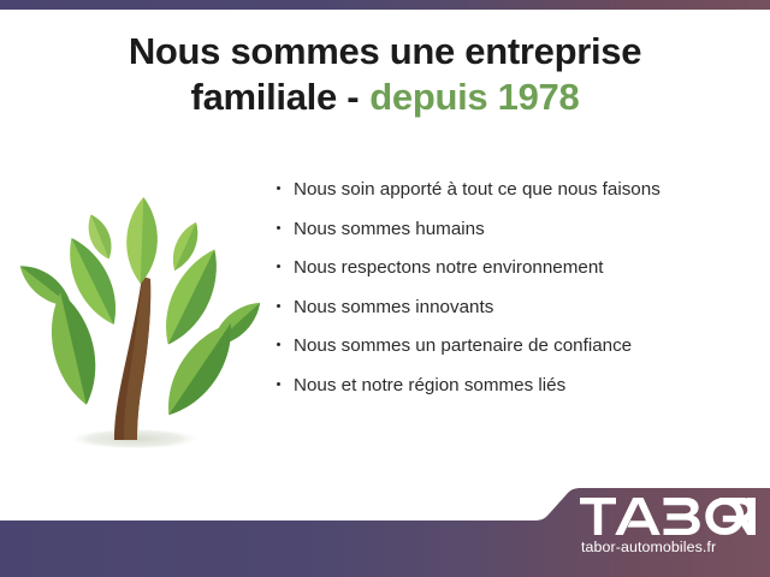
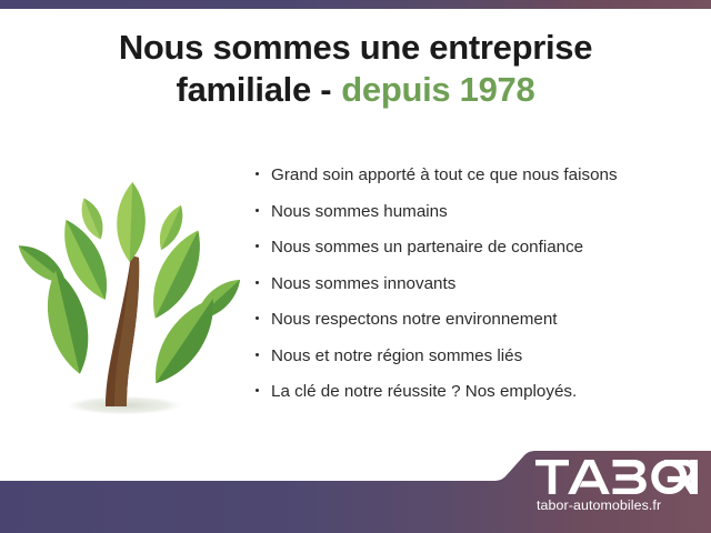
  Nous sommes une entreprise
  familiale - depuis 1978
- Nous soin apporté à tout ce que nous faisons
+ Grand soin apporté à tout ce que nous faisons
  Nous sommes humains
- Nous respectons notre environnement
+ Nous sommes un partenaire de confiance
  Nous sommes innovants
- Nous sommes un partenaire de confiance
+ Nous respectons notre environnement
  Nous et notre région sommes liés
+ La clé de notre réussite ? Nos employés.
  tabor-automobiles.fr
